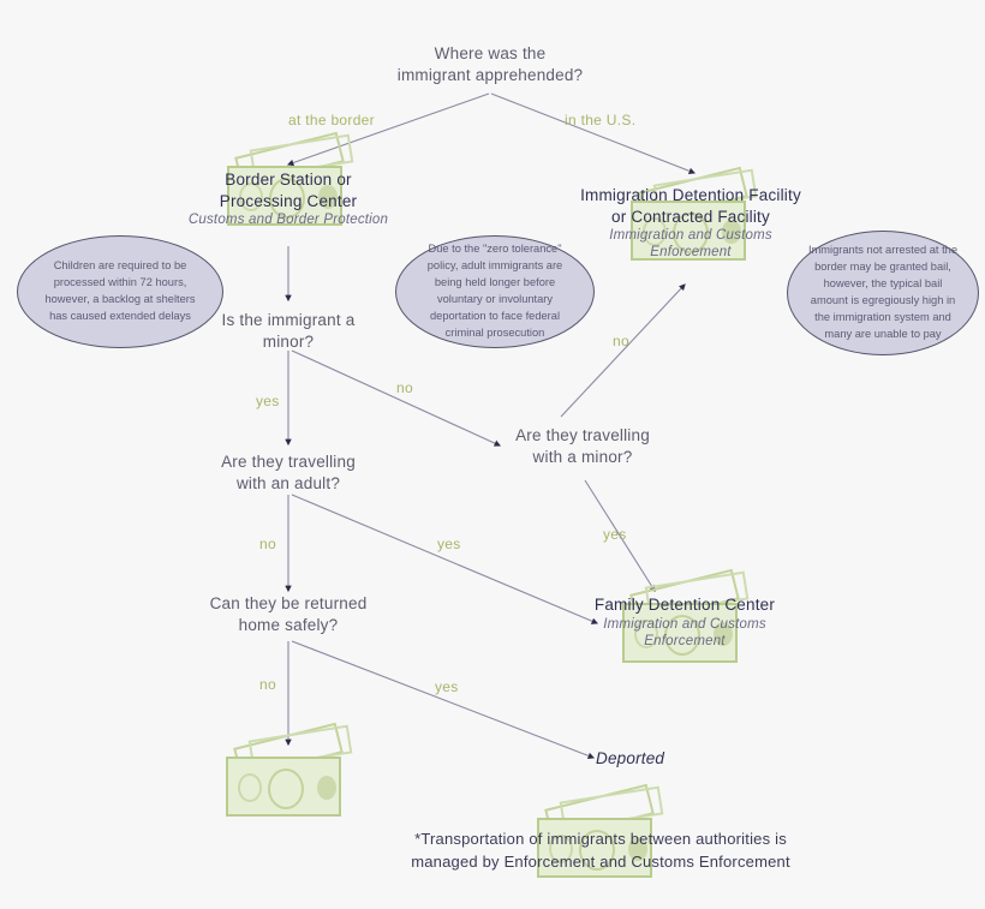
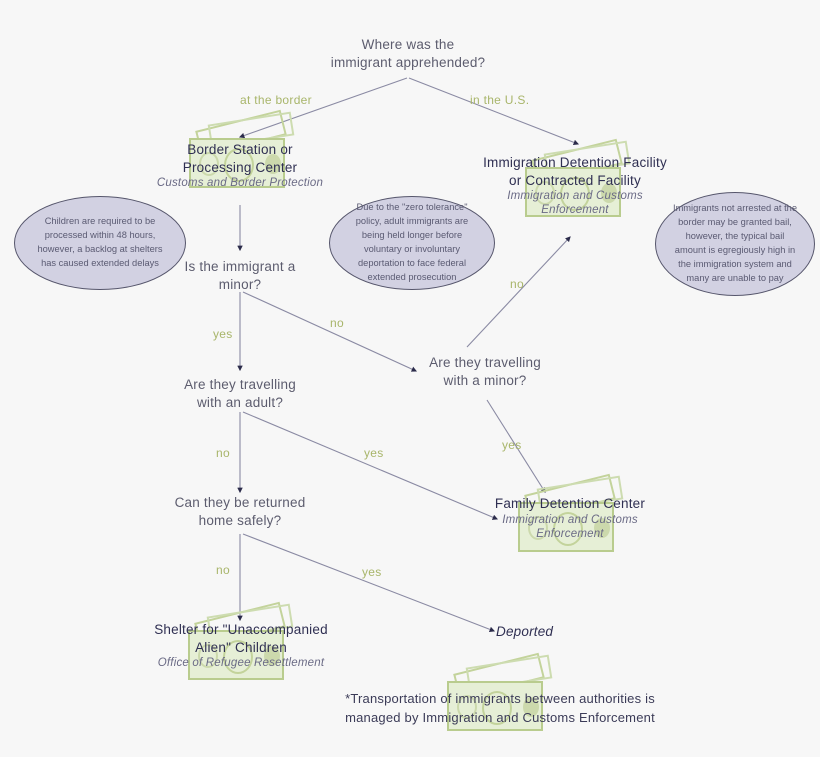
  Where was the
  immigrant apprehended?
  at the border
  in the U.S.
  Border Station or
  Processing Center
  Customs and Border Protection
  Immigration Detention Facility
  or Contracted Facility
  Immigration and Customs
  Enforcement
- Children are required to be processed within 72 hours, however, a backlog at shelters has caused extended delays
+ Children are required to be processed within 48 hours, however, a backlog at shelters has caused extended delays
- Due to the "zero tolerance" policy, adult immigrants are being held longer before voluntary or involuntary deportation to face federal criminal prosecution
+ Due to the "zero tolerance" policy, adult immigrants are being held longer before voluntary or involuntary deportation to face federal extended prosecution
  Immigrants not arrested at the border may be granted bail, however, the typical bail amount is egregiously high in the immigration system and many are unable to pay
  Is the immigrant a
  minor?
  yes
  no
  Are they travelling
  with a minor?
  no
  yes
  Are they travelling
  with an adult?
  no
  yes
  Can they be returned
  home safely?
  no
  yes
  Family Detention Center
  Immigration and Customs
  Enforcement
+ Shelter for "Unaccompanied
+ Alien" Children
+ Office of Refugee Resettlement
  Deported
  *Transportation of immigrants between authorities is
- managed by Enforcement and Customs Enforcement
+ managed by Immigration and Customs Enforcement
